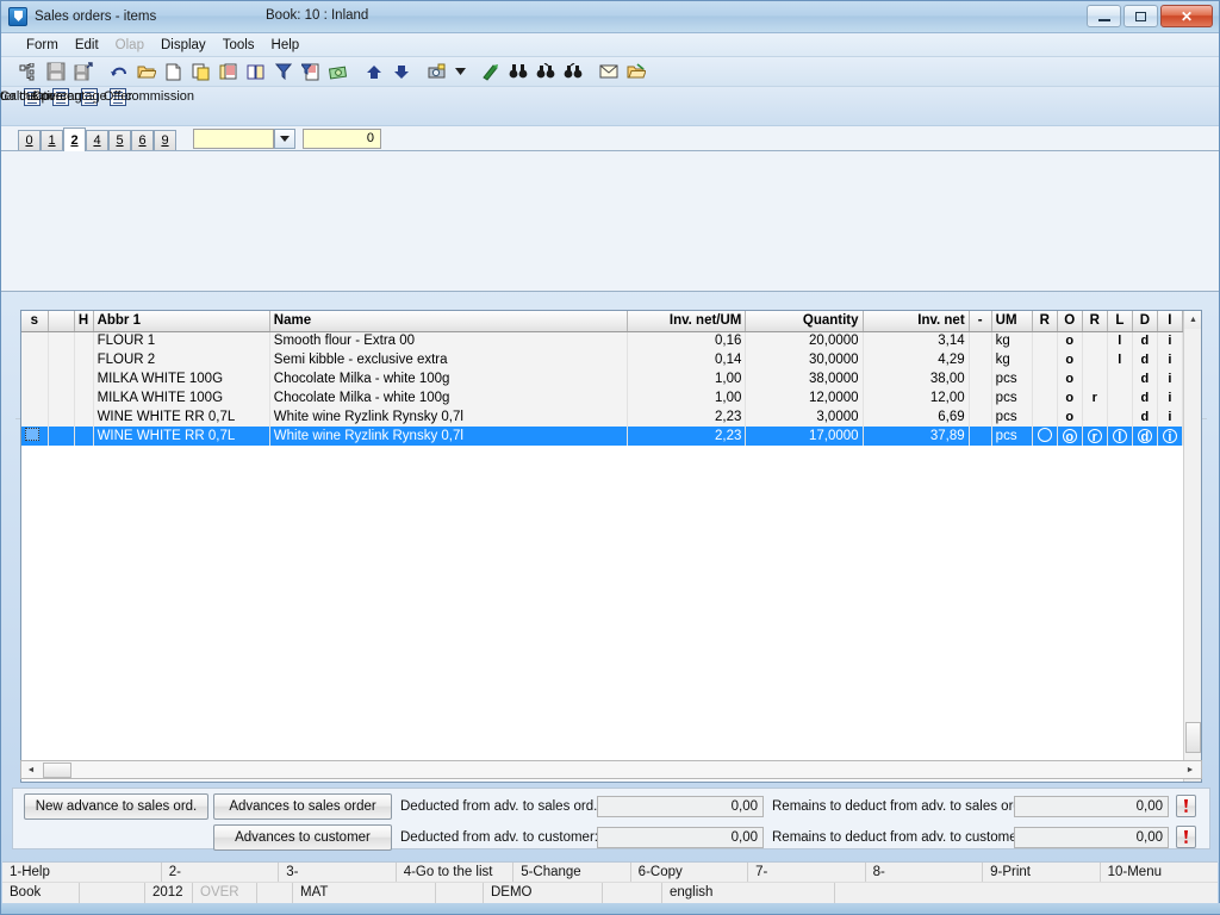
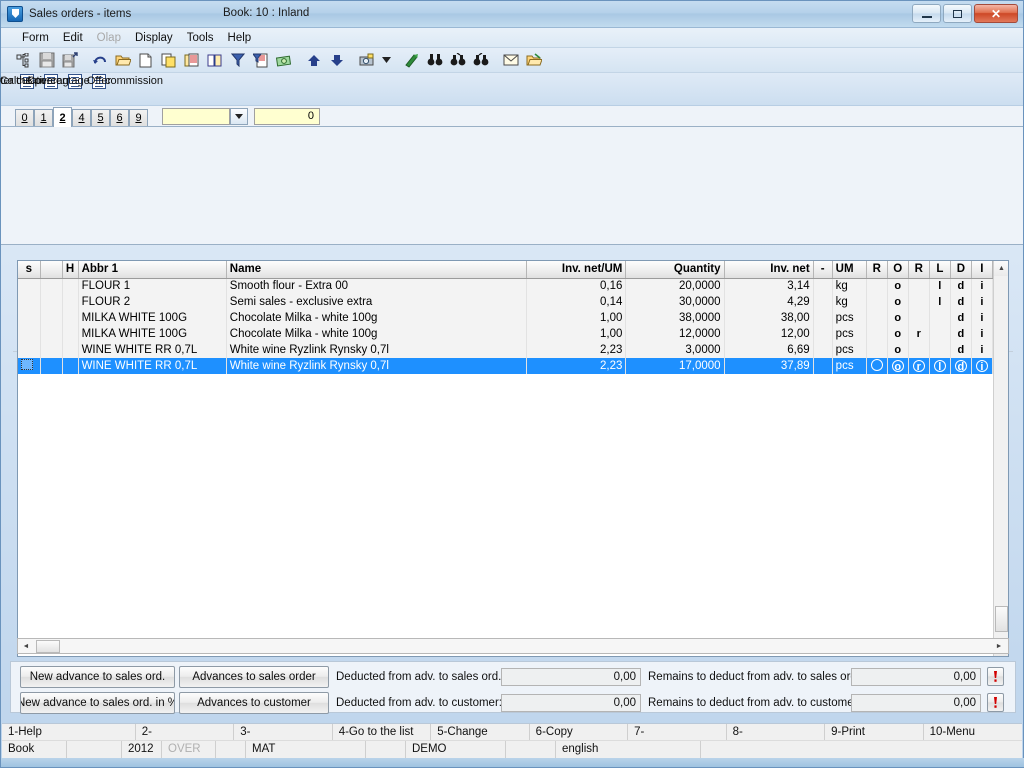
  Sales orders - items
  Book: 10 : Inland
  ✕
  Form
  Edit
  Olap
  Display
  Tools
  Help
  Calculati
  Coverag
  ter the percentage commission
  Offer
  0
  1
  2
  4
  5
  6
  9
  0
  s		H	Abbr 1	Name	Inv. net/UM	Quantity	Inv. net	-	UM	R	O	R	L	D	I
  			FLOUR 1	Smooth flour - Extra 00	0,16	20,0000	3,14		kg		o		l	d	i
- 			FLOUR 2	Semi kibble - exclusive extra	0,14	30,0000	4,29		kg		o		l	d	i
+ 			FLOUR 2	Semi sales - exclusive extra	0,14	30,0000	4,29		kg		o		l	d	i
  			MILKA WHITE 100G	Chocolate Milka - white 100g	1,00	38,0000	38,00		pcs		o			d	i
  			MILKA WHITE 100G	Chocolate Milka - white 100g	1,00	12,0000	12,00		pcs		o	r		d	i
  			WINE WHITE RR 0,7L	White wine Ryzlink Rynsky 0,7l	2,23	3,0000	6,69		pcs		o			d	i
  			WINE WHITE RR 0,7L	White wine Ryzlink Rynsky 0,7l	2,23	17,0000	37,89		pcs		o	r	l	d	i
  New advance to sales ord.
+ New advance to sales ord. in %
  Advances to sales order
  Advances to customer
  Deducted from adv. to sales ord.
  0,00
  Deducted from adv. to customer
  0,00
  Remains to deduct from adv. to sales or
  0,00
  Remains to deduct from adv. to custom
  0,00
  1-Help
  2-
  4-Go to the list
  5-Change
  6-Copy
  7-
  8-
  9-Print
  10-Menu
  Book
  2012
  OVER
  MAT
  DEMO
  english
